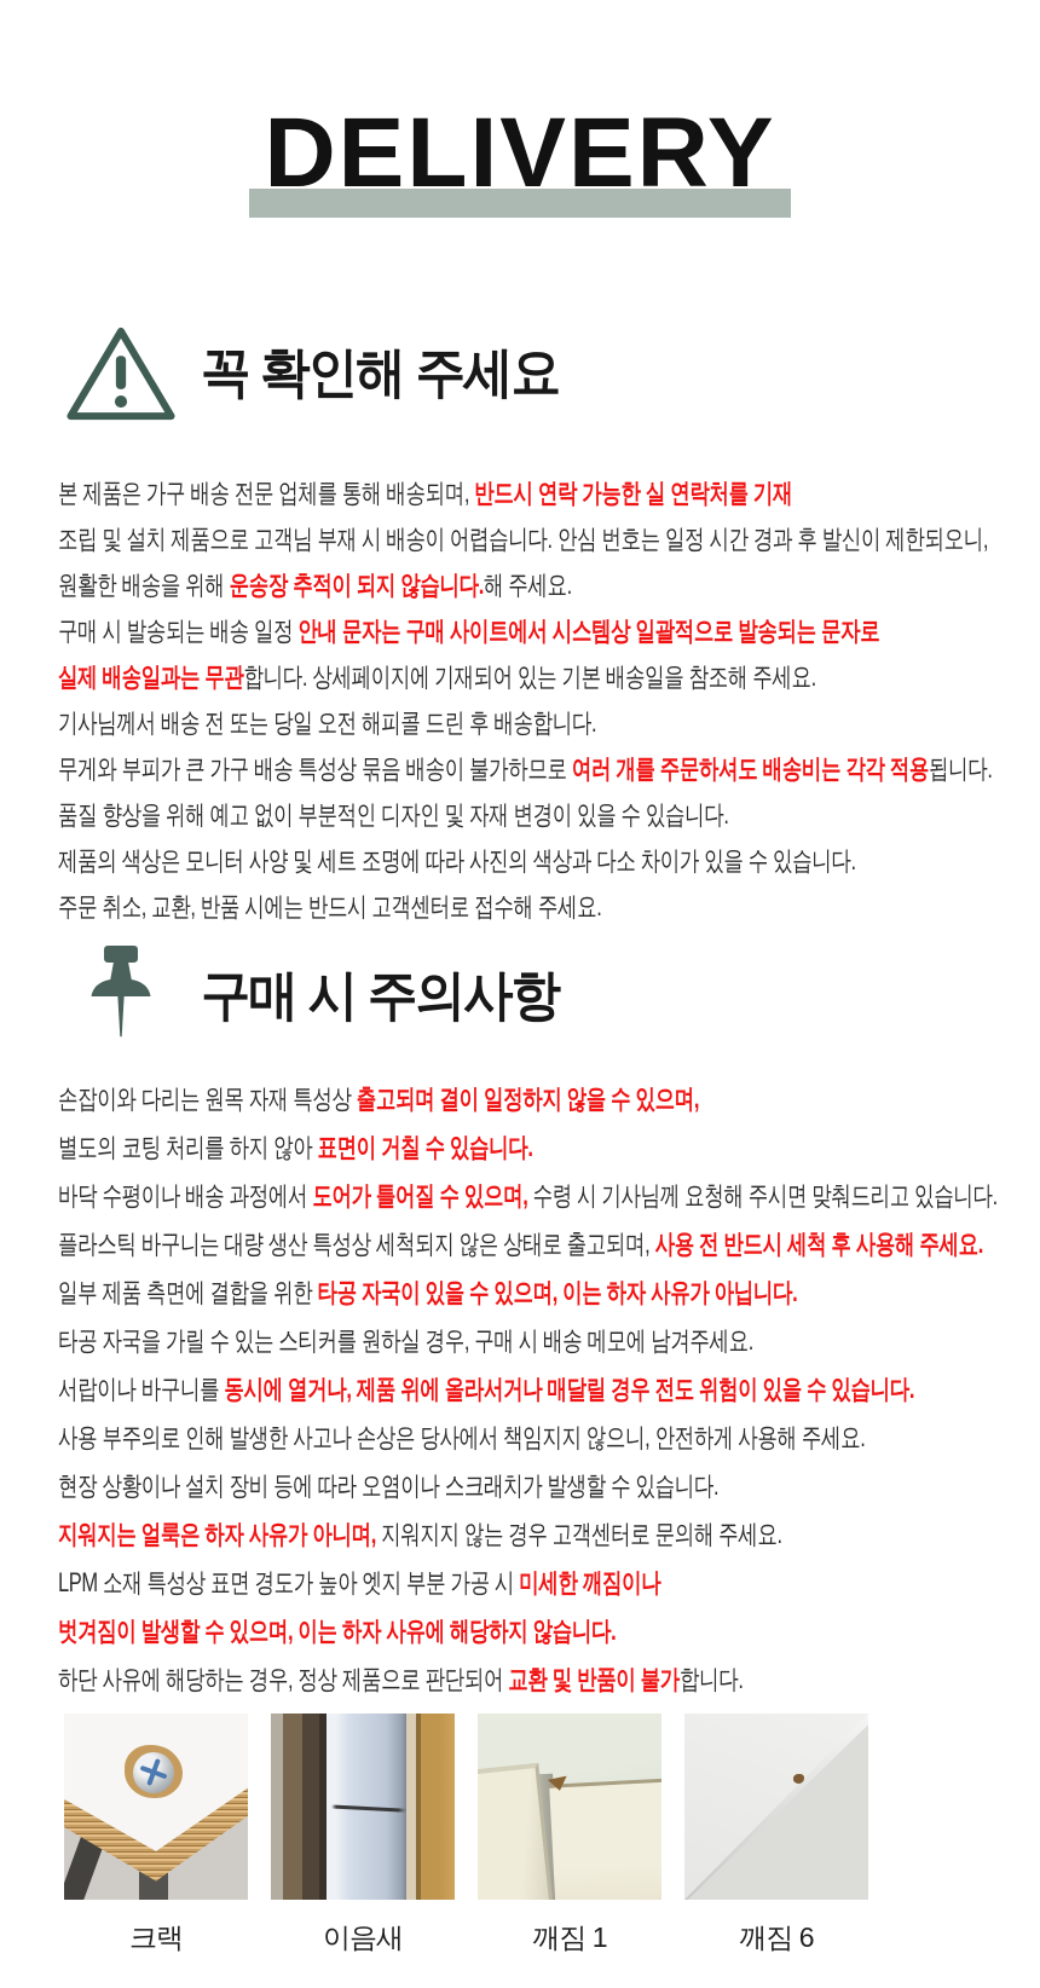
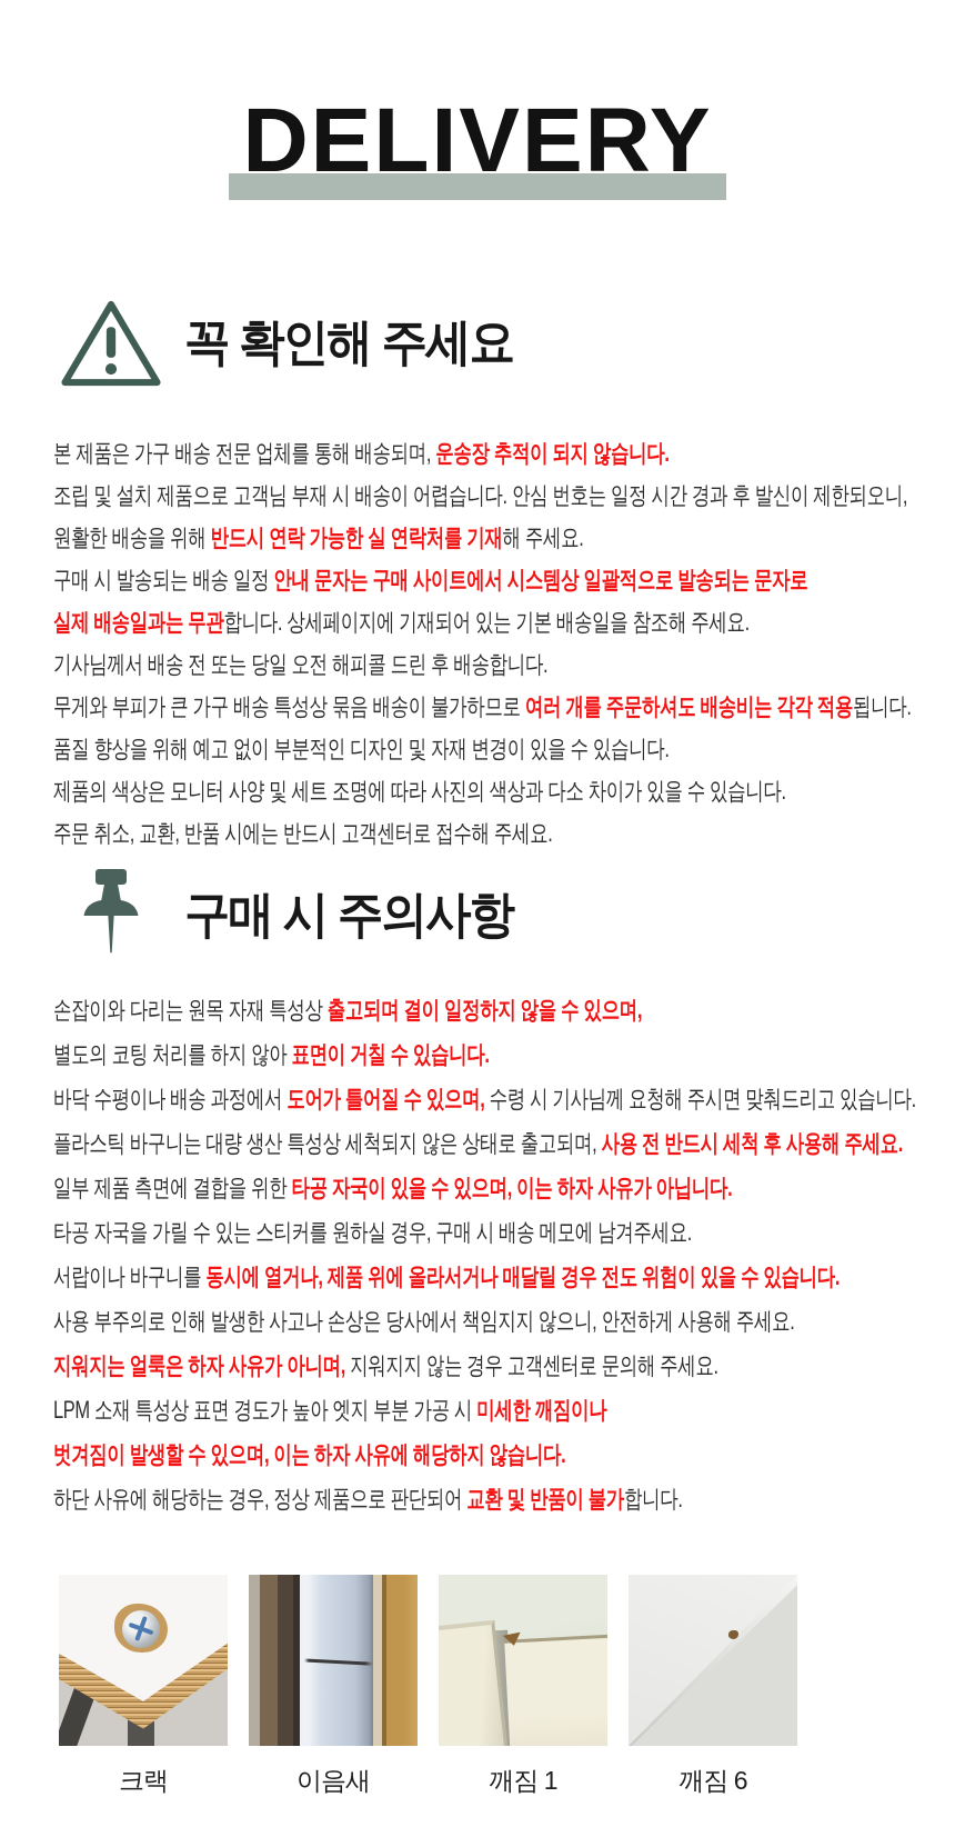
  DELIVERY
  꼭 확인해 주세요
- 본 제품은 가구 배송 전문 업체를 통해 배송되며, 반드시 연락 가능한 실 연락처를 기재
+ 본 제품은 가구 배송 전문 업체를 통해 배송되며, 운송장 추적이 되지 않습니다.
  조립 및 설치 제품으로 고객님 부재 시 배송이 어렵습니다. 안심 번호는 일정 시간 경과 후 발신이 제한되오니,
- 원활한 배송을 위해 운송장 추적이 되지 않습니다.해 주세요.
+ 원활한 배송을 위해 반드시 연락 가능한 실 연락처를 기재해 주세요.
  구매 시 발송되는 배송 일정 안내 문자는 구매 사이트에서 시스템상 일괄적으로 발송되는 문자로
  실제 배송일과는 무관합니다. 상세페이지에 기재되어 있는 기본 배송일을 참조해 주세요.
  기사님께서 배송 전 또는 당일 오전 해피콜 드린 후 배송합니다.
  무게와 부피가 큰 가구 배송 특성상 묶음 배송이 불가하므로 여러 개를 주문하셔도 배송비는 각각 적용됩니다.
  품질 향상을 위해 예고 없이 부분적인 디자인 및 자재 변경이 있을 수 있습니다.
  제품의 색상은 모니터 사양 및 세트 조명에 따라 사진의 색상과 다소 차이가 있을 수 있습니다.
  주문 취소, 교환, 반품 시에는 반드시 고객센터로 접수해 주세요.
  구매 시 주의사항
  손잡이와 다리는 원목 자재 특성상 출고되며 결이 일정하지 않을 수 있으며,
  별도의 코팅 처리를 하지 않아 표면이 거칠 수 있습니다.
  바닥 수평이나 배송 과정에서 도어가 틀어질 수 있으며, 수령 시 기사님께 요청해 주시면 맞춰드리고 있습니다.
  플라스틱 바구니는 대량 생산 특성상 세척되지 않은 상태로 출고되며, 사용 전 반드시 세척 후 사용해 주세요.
  일부 제품 측면에 결합을 위한 타공 자국이 있을 수 있으며, 이는 하자 사유가 아닙니다.
  타공 자국을 가릴 수 있는 스티커를 원하실 경우, 구매 시 배송 메모에 남겨주세요.
  서랍이나 바구니를 동시에 열거나, 제품 위에 올라서거나 매달릴 경우 전도 위험이 있을 수 있습니다.
  사용 부주의로 인해 발생한 사고나 손상은 당사에서 책임지지 않으니, 안전하게 사용해 주세요.
- 현장 상황이나 설치 장비 등에 따라 오염이나 스크래치가 발생할 수 있습니다.
  지워지는 얼룩은 하자 사유가 아니며, 지워지지 않는 경우 고객센터로 문의해 주세요.
  LPM 소재 특성상 표면 경도가 높아 엣지 부분 가공 시 미세한 깨짐이나
  벗겨짐이 발생할 수 있으며, 이는 하자 사유에 해당하지 않습니다.
  하단 사유에 해당하는 경우, 정상 제품으로 판단되어 교환 및 반품이 불가합니다.
  크랙
  이음새
  깨짐 1
  깨짐 6
